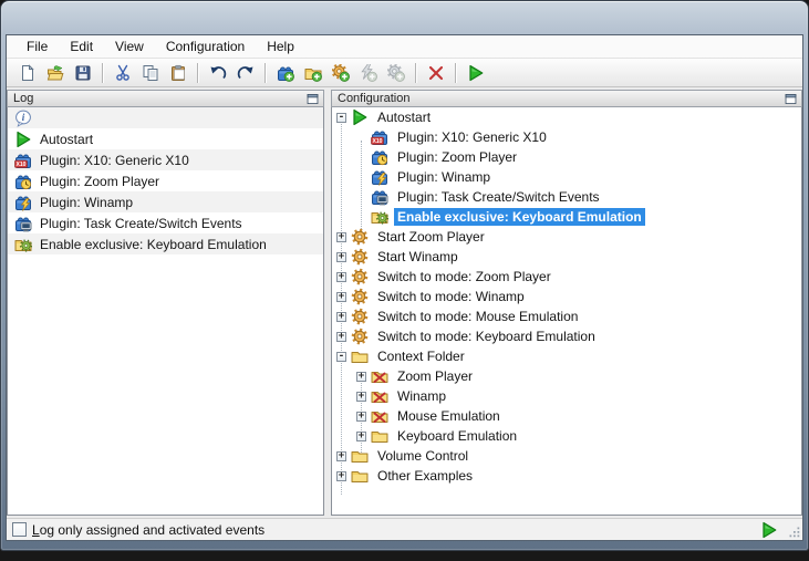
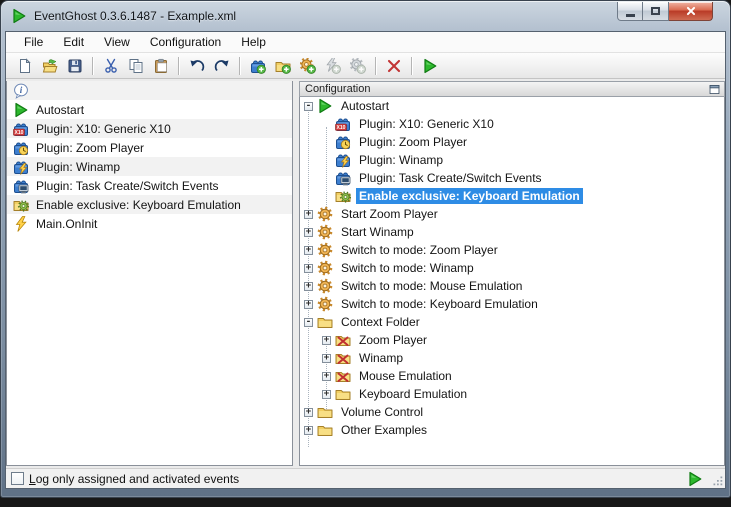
+ EventGhost 0.3.6.1487 - Example.xml
  File
  Edit
  View
  Configuration
  Help
- Log
  Autostart
  Plugin: X10: Generic X10
  Plugin: Zoom Player
  Plugin: Winamp
  Plugin: Task Create/Switch Events
  Enable exclusive: Keyboard Emulation
+ Main.OnInit
  Configuration
  -
  Autostart
  Plugin: X10: Generic X10
  Plugin: Zoom Player
  Plugin: Winamp
  Plugin: Task Create/Switch Events
  Enable exclusive: Keyboard Emulation
  +
  Start Zoom Player
  +
  Start Winamp
  +
  Switch to mode: Zoom Player
  +
  Switch to mode: Winamp
  +
  Switch to mode: Mouse Emulation
  +
  Switch to mode: Keyboard Emulation
  -
  Context Folder
  +
  Zoom Player
  +
  Winamp
  +
  Mouse Emulation
  +
  Keyboard Emulation
  +
  Volume Control
  +
  Other Examples
  Log only assigned and activated events
